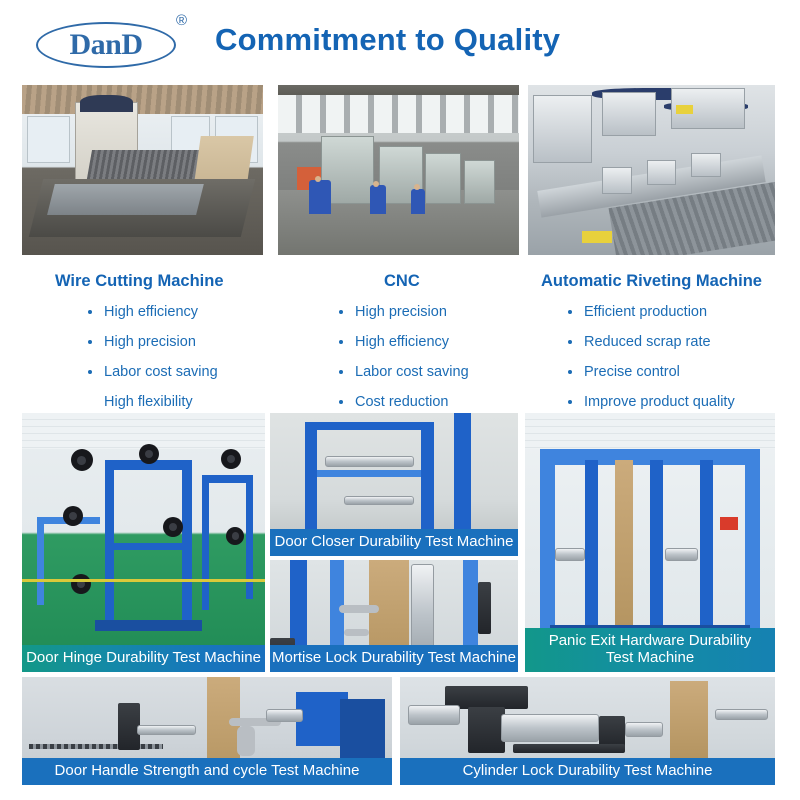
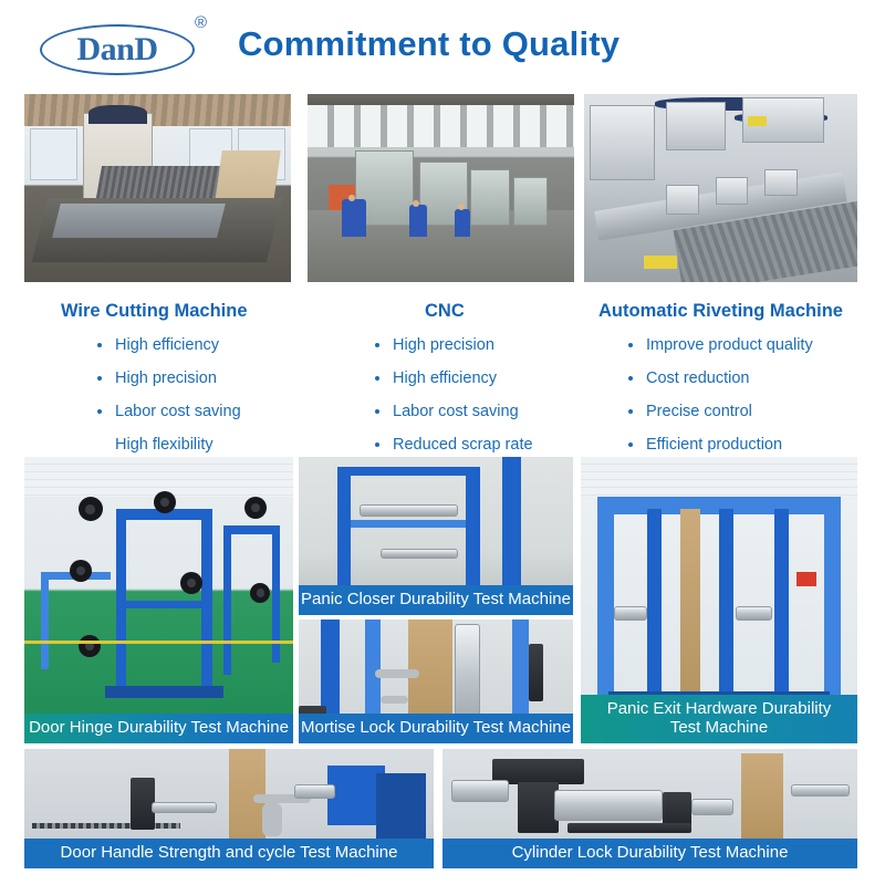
  DanD
  ®
  Commitment to Quality
  Wire Cutting Machine
  CNC
  Automatic Riveting Machine
  High efficiency
  High precision
  Labor cost saving
  High flexibility
  High precision
  High efficiency
  Labor cost saving
- Cost reduction
+ Reduced scrap rate
- Efficient production
+ Improve product quality
- Reduced scrap rate
+ Cost reduction
  Precise control
- Improve product quality
+ Efficient production
  Door Hinge Durability Test Machine
- Door Closer Durability Test Machine
+ Panic Closer Durability Test Machine
  Mortise Lock Durability Test Machine
  Panic Exit Hardware Durability
  Test Machine
  Door Handle Strength and cycle Test Machine
  Cylinder Lock Durability Test Machine
